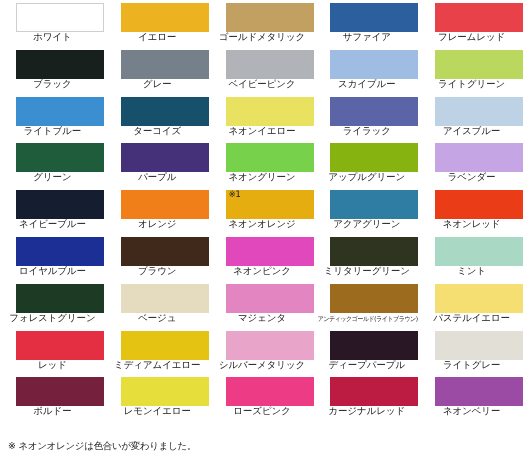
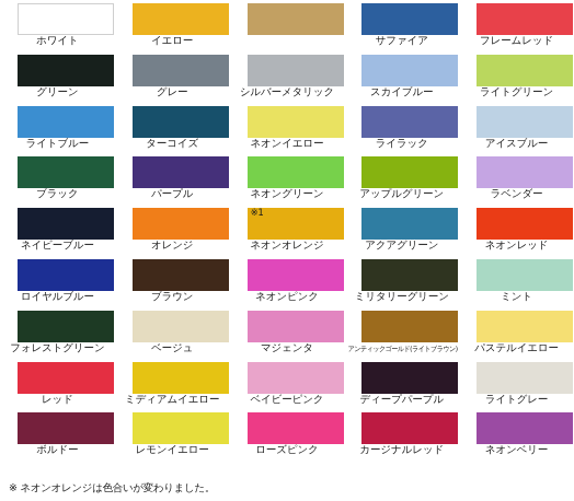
  ホワイト
  イエロー
- ゴールドメタリック
  サファイア
  フレームレッド
- ブラック
+ グリーン
  グレー
- ベイビーピンク
+ シルバーメタリック
  スカイブルー
  ライトグリーン
  ライトブルー
  ターコイズ
  ネオンイエロー
  ライラック
  アイスブルー
- グリーン
+ ブラック
  パープル
  ネオングリーン
  アップルグリーン
  ラベンダー
  ネイビーブルー
  オレンジ
  ※1
  ネオンオレンジ
  アクアグリーン
  ネオンレッド
  ロイヤルブルー
  ブラウン
  ネオンピンク
  ミリタリーグリーン
  ミント
  フォレストグリーン
  ベージュ
  マジェンタ
  アンティックゴールド(ライトブラウン)
  パステルイエロー
  レッド
  ミディアムイエロー
- シルバーメタリック
+ ベイビーピンク
  ディープパープル
  ライトグレー
  ボルドー
  レモンイエロー
  ローズピンク
  カージナルレッド
  ネオンベリー
  ※ ネオンオレンジは色合いが変わりました。
